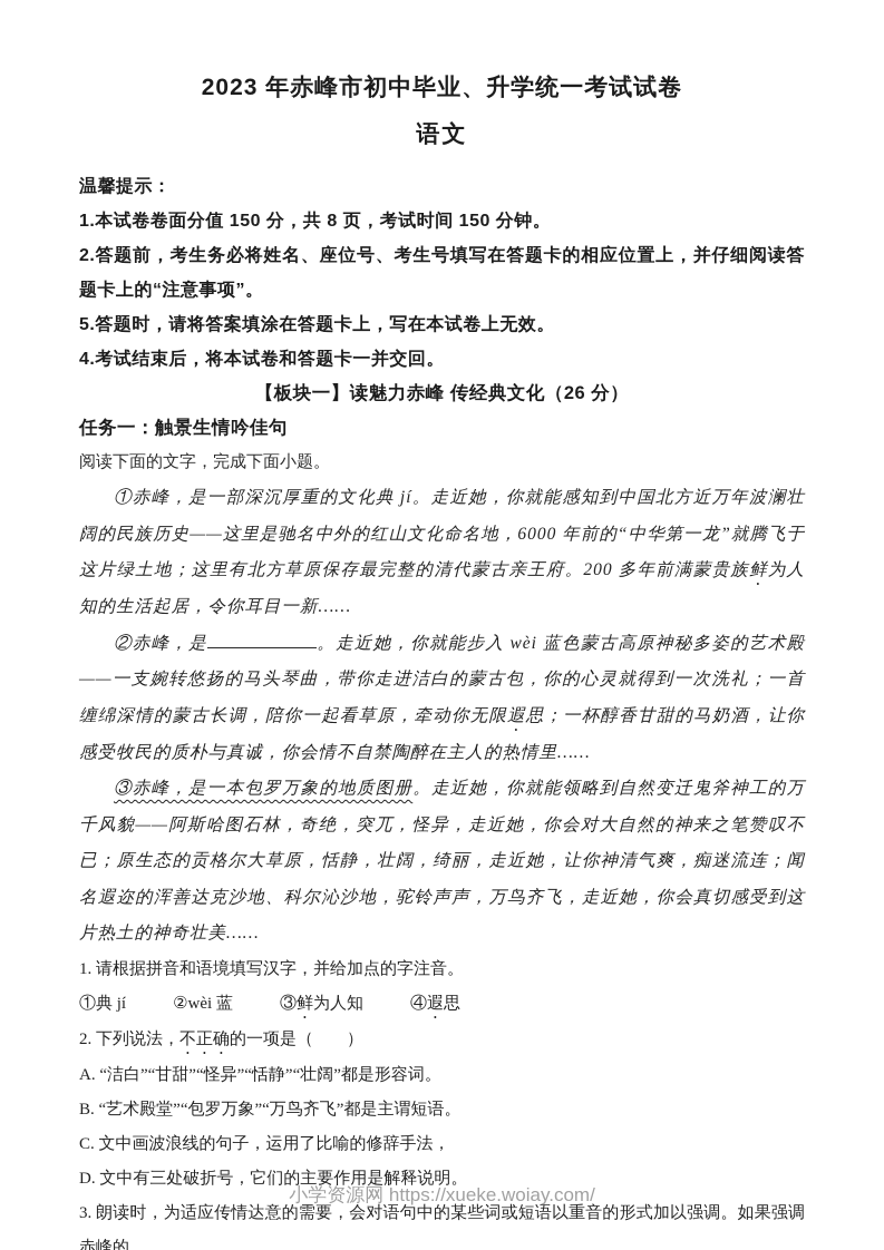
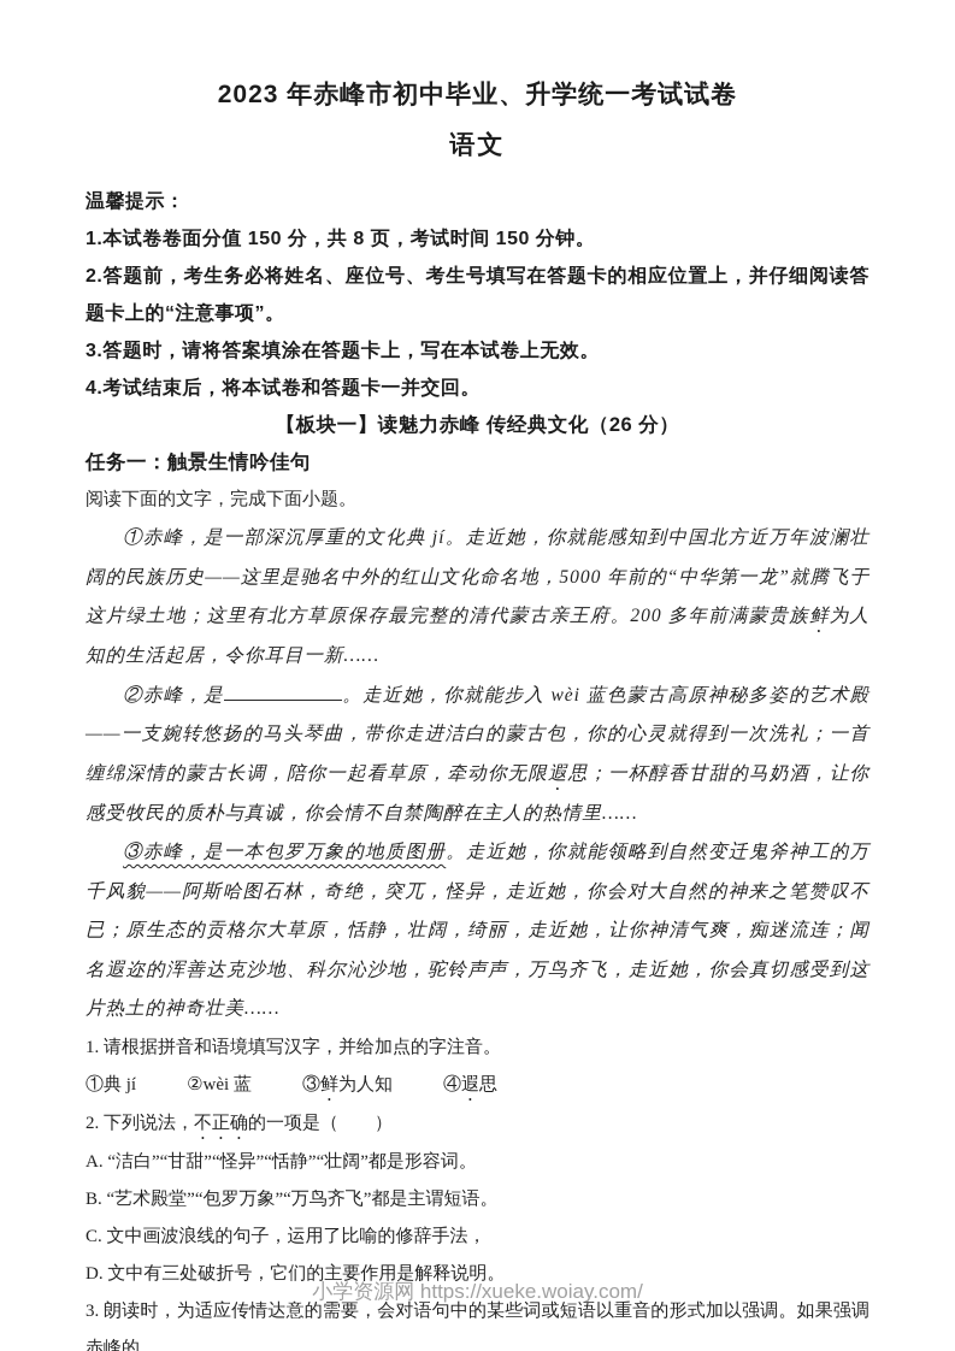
  2023 年赤峰市初中毕业、升学统一考试试卷
  语文
  温馨提示：
  1.本试卷卷面分值 150 分，共 8 页，考试时间 150 分钟。
  2.答题前，考生务必将姓名、座位号、考生号填写在答题卡的相应位置上，并仔细阅读答题卡上的“注意事项”。
- 5.答题时，请将答案填涂在答题卡上，写在本试卷上无效。
+ 3.答题时，请将答案填涂在答题卡上，写在本试卷上无效。
  4.考试结束后，将本试卷和答题卡一并交回。
  【板块一】读魅力赤峰 传经典文化（26 分）
  任务一：触景生情吟佳句
  阅读下面的文字，完成下面小题。
- ①赤峰，是一部深沉厚重的文化典 jí。走近她，你就能感知到中国北方近万年波澜壮阔的民族历史——这里是驰名中外的红山文化命名地，6000 年前的“中华第一龙”就腾飞于这片绿土地；这里有北方草原保存最完整的清代蒙古亲王府。200 多年前满蒙贵族鲜为人知的生活起居，令你耳目一新……
+ ①赤峰，是一部深沉厚重的文化典 jí。走近她，你就能感知到中国北方近万年波澜壮阔的民族历史——这里是驰名中外的红山文化命名地，5000 年前的“中华第一龙”就腾飞于这片绿土地；这里有北方草原保存最完整的清代蒙古亲王府。200 多年前满蒙贵族鲜为人知的生活起居，令你耳目一新……
  ②赤峰，是 。走近她，你就能步入 wèi 蓝色蒙古高原神秘多姿的艺术殿——一支婉转悠扬的马头琴曲，带你走进洁白的蒙古包，你的心灵就得到一次洗礼；一首缠绵深情的蒙古长调，陪你一起看草原，牵动你无限遐思；一杯醇香甘甜的马奶酒，让你感受牧民的质朴与真诚，你会情不自禁陶醉在主人的热情里……
  ③赤峰，是一本包罗万象的地质图册。走近她，你就能领略到自然变迁鬼斧神工的万千风貌——阿斯哈图石林，奇绝，突兀，怪异，走近她，你会对大自然的神来之笔赞叹不已；原生态的贡格尔大草原，恬静，壮阔，绮丽，走近她，让你神清气爽，痴迷流连；闻名遐迩的浑善达克沙地、科尔沁沙地，驼铃声声，万鸟齐飞，走近她，你会真切感受到这片热土的神奇壮美……
  1. 请根据拼音和语境填写汉字，并给加点的字注音。
  ①典 jí ②wèi 蓝 ③鲜为人知 ④遐思
  2. 下列说法，不正确的一项是（ ）
  A. “洁白”“甘甜”“怪异”“恬静”“壮阔”都是形容词。
  B. “艺术殿堂”“包罗万象”“万鸟齐飞”都是主谓短语。
  C. 文中画波浪线的句子，运用了比喻的修辞手法，
  D. 文中有三处破折号，它们的主要作用是解释说明。
  3. 朗读时，为适应传情达意的需要，会对语句中的某些词或短语以重音的形式加以强调。如果强调赤峰的
  小学资源网 https://xueke.woiay.com/
